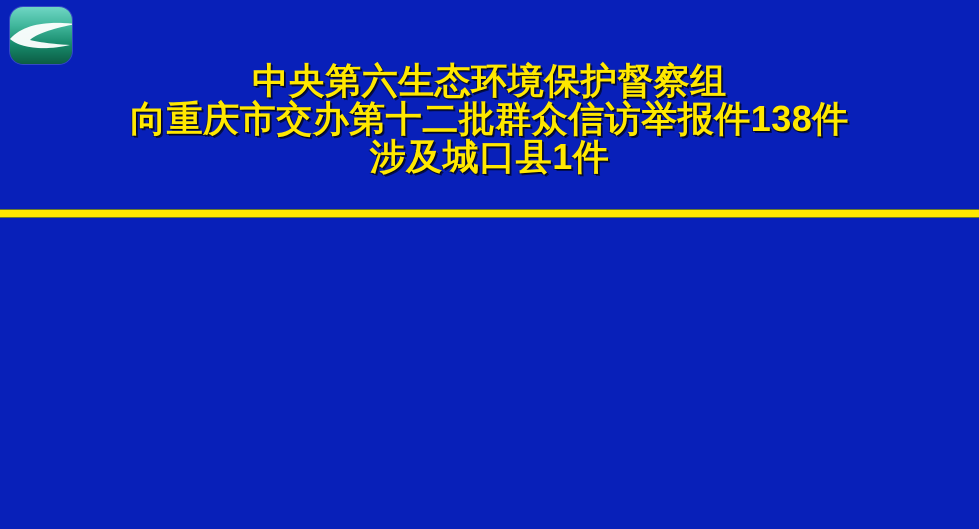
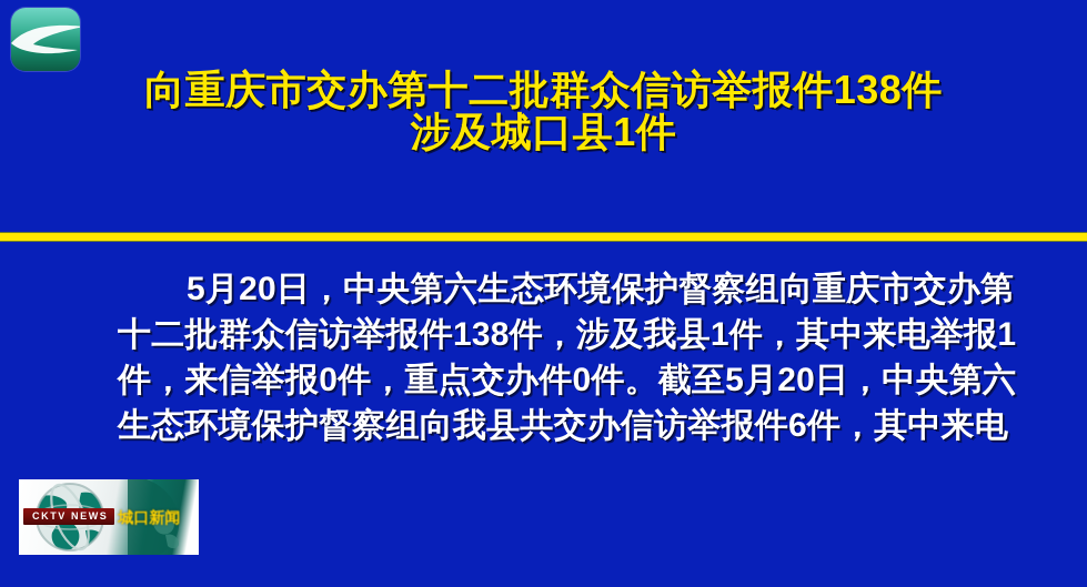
- 中央第六生态环境保护督察组
  向重庆市交办第十二批群众信访举报件138件
  涉及城口县1件
+ 5月20日，中央第六生态环境保护督察组向重庆市交办第
+ 十二批群众信访举报件138件，涉及我县1件，其中来电举报1
+ 件，来信举报0件，重点交办件0件。截至5月20日，中央第六
+ 生态环境保护督察组向我县共交办信访举报件6件，其中来电
+ CKTV NEWS
+ 城口新闻
